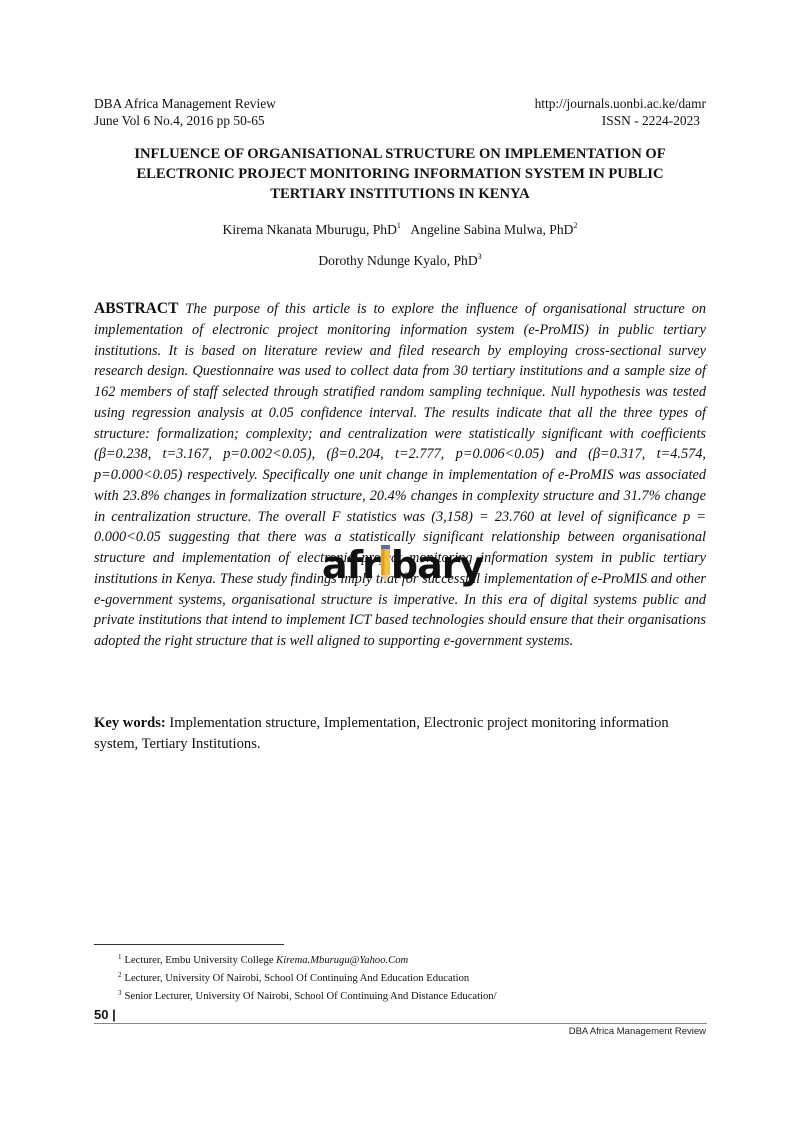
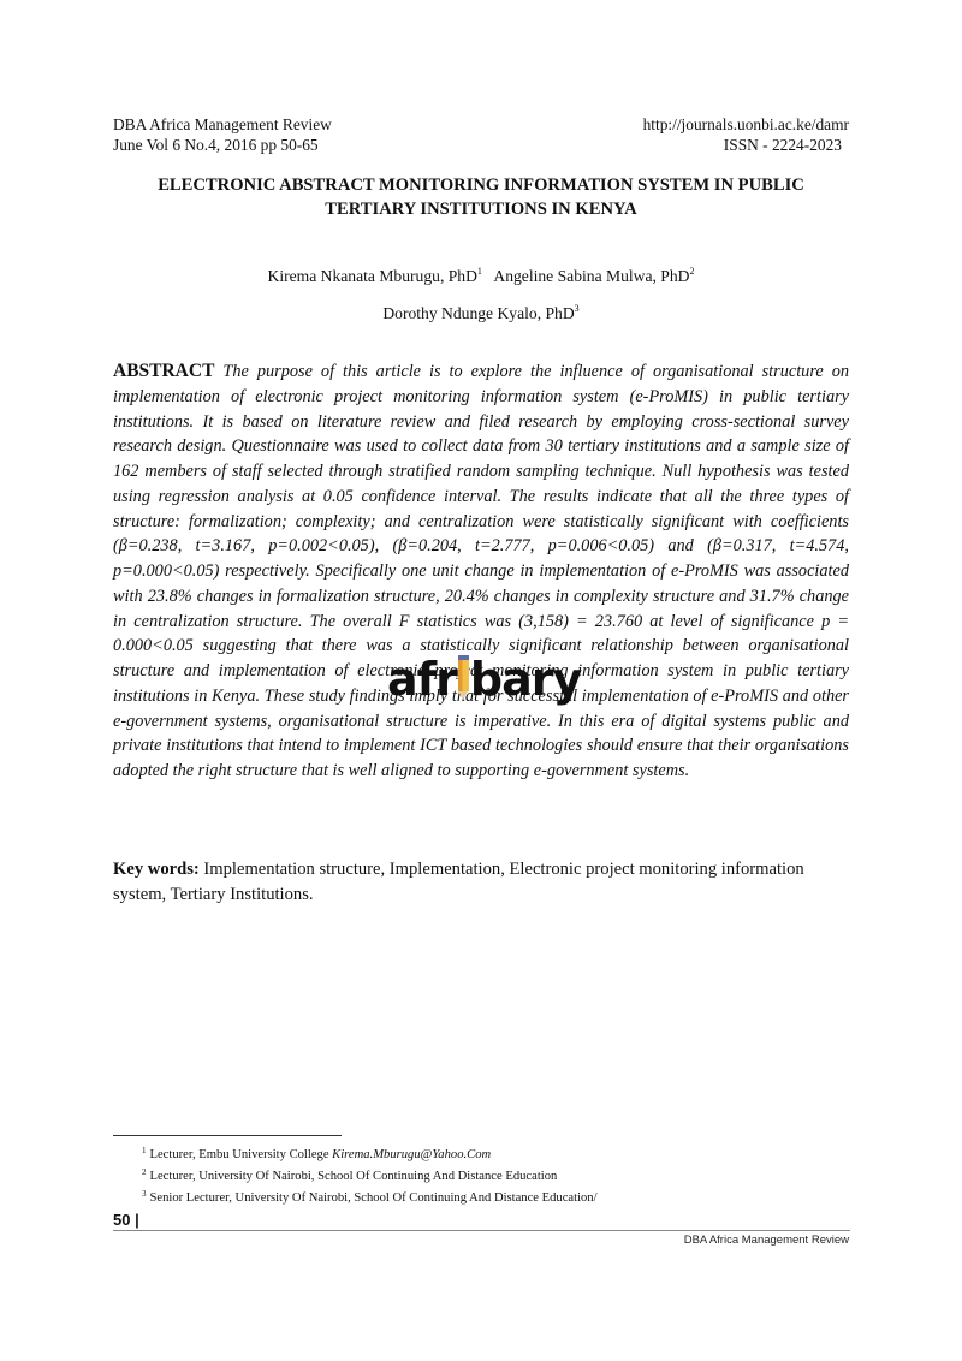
  DBA Africa Management Review
  June Vol 6 No.4, 2016 pp 50-65
  http://journals.uonbi.ac.ke/damr
  ISSN - 2224-2023
- INFLUENCE OF ORGANISATIONAL STRUCTURE ON IMPLEMENTATION OF
- ELECTRONIC PROJECT MONITORING INFORMATION SYSTEM IN PUBLIC
+ ELECTRONIC ABSTRACT MONITORING INFORMATION SYSTEM IN PUBLIC
  TERTIARY INSTITUTIONS IN KENYA
  Kirema Nkanata Mburugu, PhD1 Angeline Sabina Mulwa, PhD2
  Dorothy Ndunge Kyalo, PhD3
  ABSTRACT The purpose of this article is to explore the influence of organisational structure on implementation of electronic project monitoring information system (e-ProMIS) in public tertiary institutions. It is based on literature review and filed research by employing cross-sectional survey research design. Questionnaire was used to collect data from 30 tertiary institutions and a sample size of 162 members of staff selected through stratified random sampling technique. Null hypothesis was tested using regression analysis at 0.05 confidence interval. The results indicate that all the three types of structure: formalization; complexity; and centralization were statistically significant with coefficients (β=0.238, t=3.167, p=0.002<0.05), (β=0.204, t=2.777, p=0.006<0.05) and (β=0.317, t=4.574, p=0.000<0.05) respectively. Specifically one unit change in implementation of e-ProMIS was associated with 23.8% changes in formalization structure, 20.4% changes in complexity structure and 31.7% change in centralization structure. The overall F statistics was (3,158) = 23.760 at level of significance p = 0.000<0.05 suggesting that there was a statistically significant relationship between organisational structure and implementation of electronic proct monitoring information system in public tertiary institutions in Kenya. These study findings imply that for successful implementation of e-ProMIS and other e-government systems, organisational structure is imperative. In this era of digital systems public and private institutions that intend to implement ICT based technologies should ensure that their organisations adopted the right structure that is well aligned to supporting e-government systems.
  afr bary
  Key words: Implementation structure, Implementation, Electronic project monitoring information system, Tertiary Institutions.
  1 Lecturer, Embu University College Kirema.Mburugu@Yahoo.Com
- 2 Lecturer, University Of Nairobi, School Of Continuing And Education Education
+ 2 Lecturer, University Of Nairobi, School Of Continuing And Distance Education
  3 Senior Lecturer, University Of Nairobi, School Of Continuing And Distance Education/
  50 |
  DBA Africa Management Review
